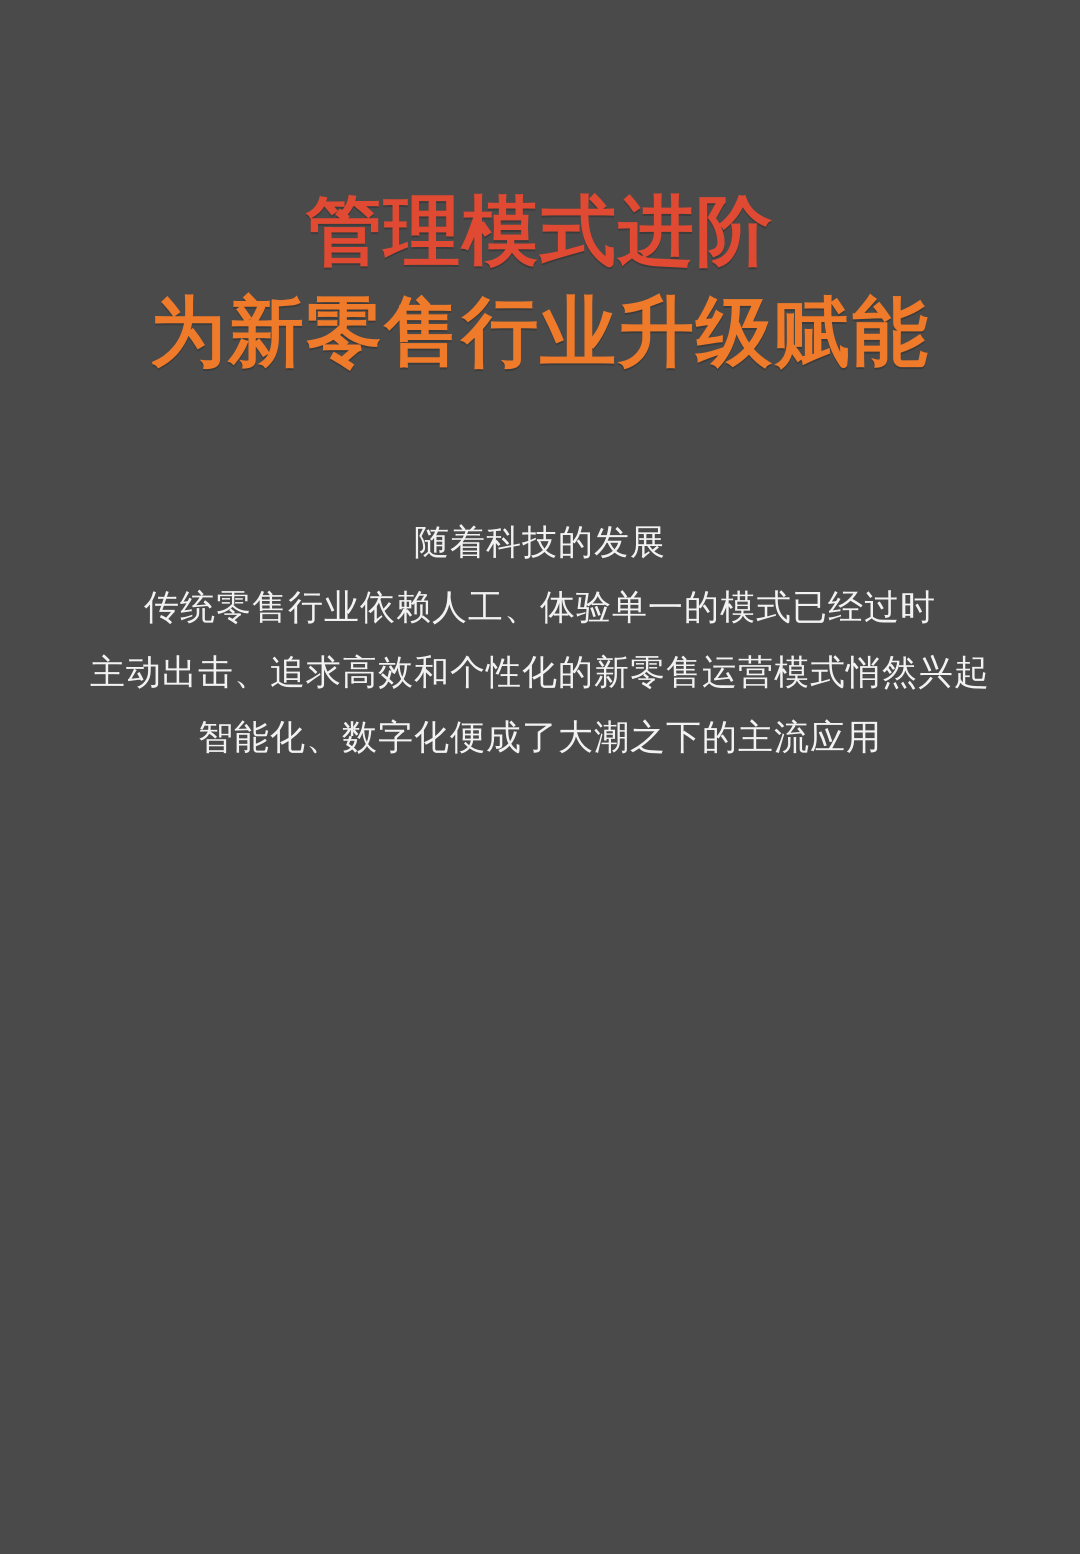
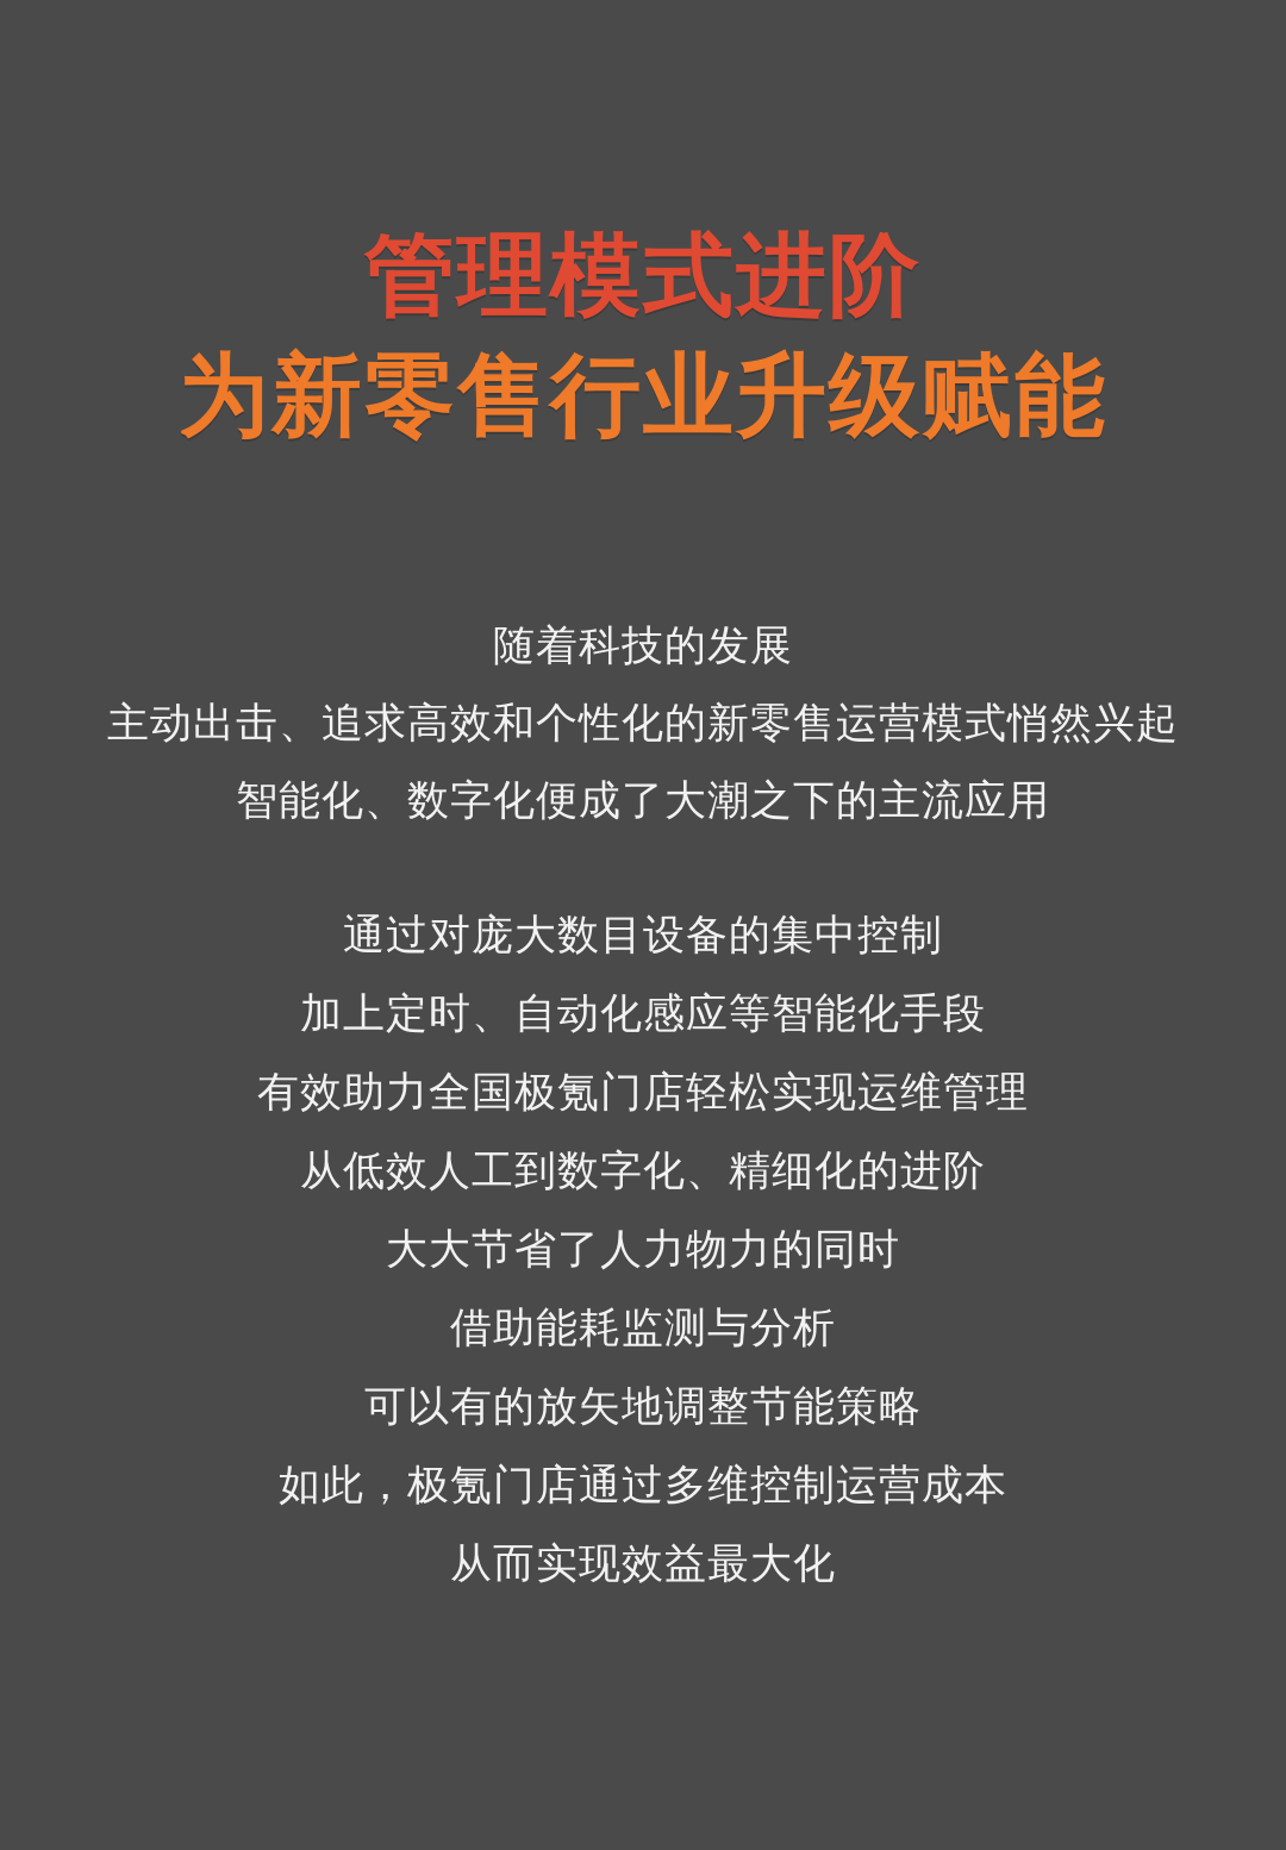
  管理模式进阶
  为新零售行业升级赋能
  随着科技的发展
- 传统零售行业依赖人工、体验单一的模式已经过时
  主动出击、追求高效和个性化的新零售运营模式悄然兴起
  智能化、数字化便成了大潮之下的主流应用
+ 通过对庞大数目设备的集中控制
+ 加上定时、自动化感应等智能化手段
+ 有效助力全国极氪门店轻松实现运维管理
+ 从低效人工到数字化、精细化的进阶
+ 大大节省了人力物力的同时
+ 借助能耗监测与分析
+ 可以有的放矢地调整节能策略
+ 如此，极氪门店通过多维控制运营成本
+ 从而实现效益最大化
